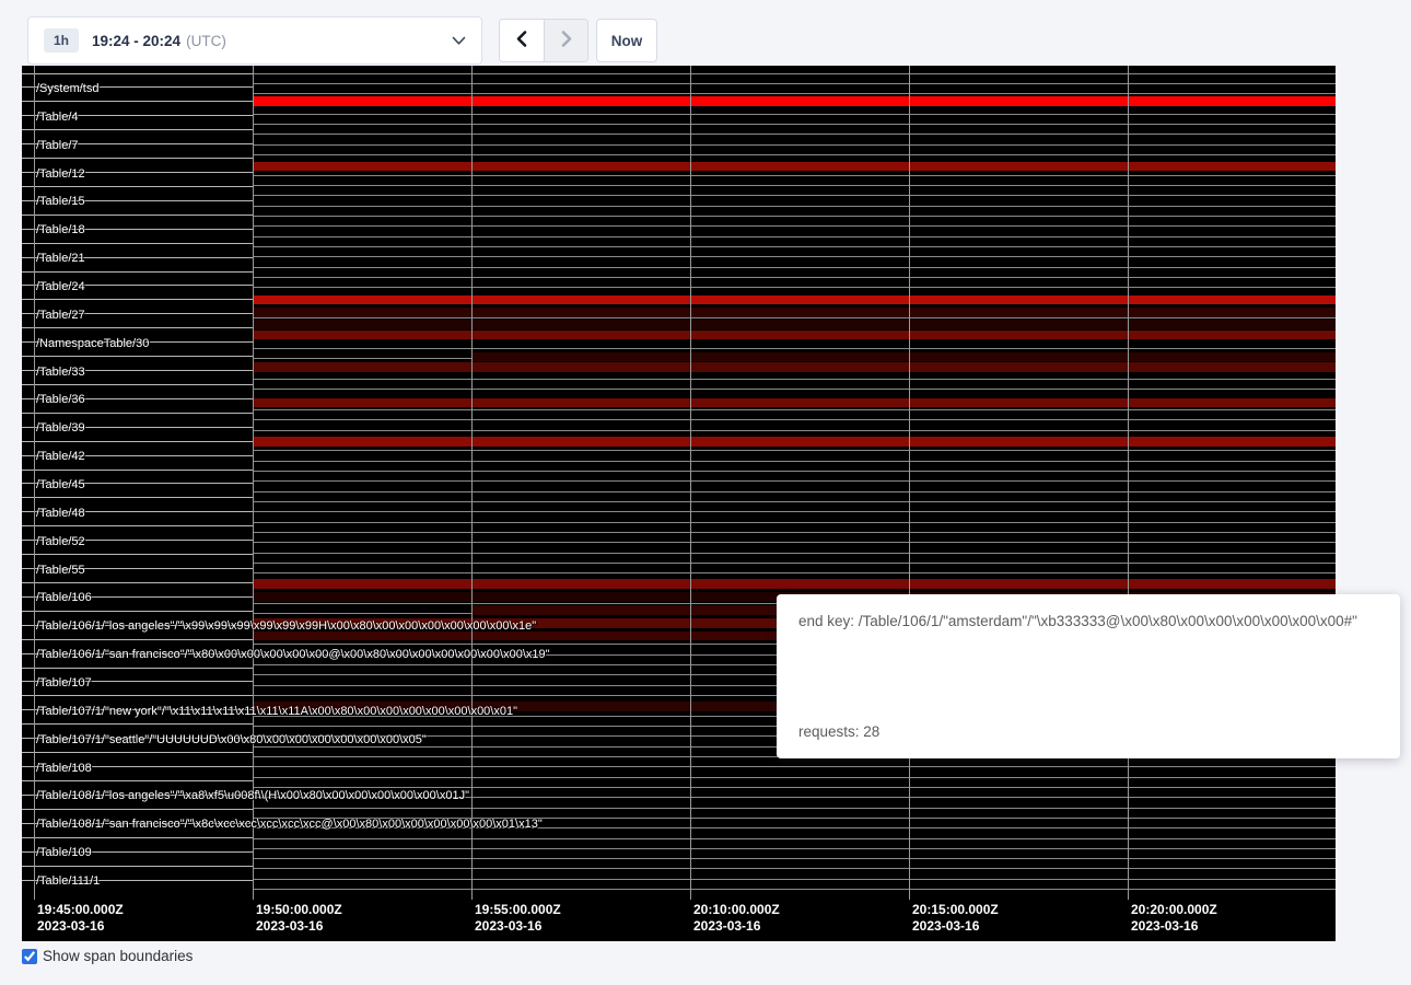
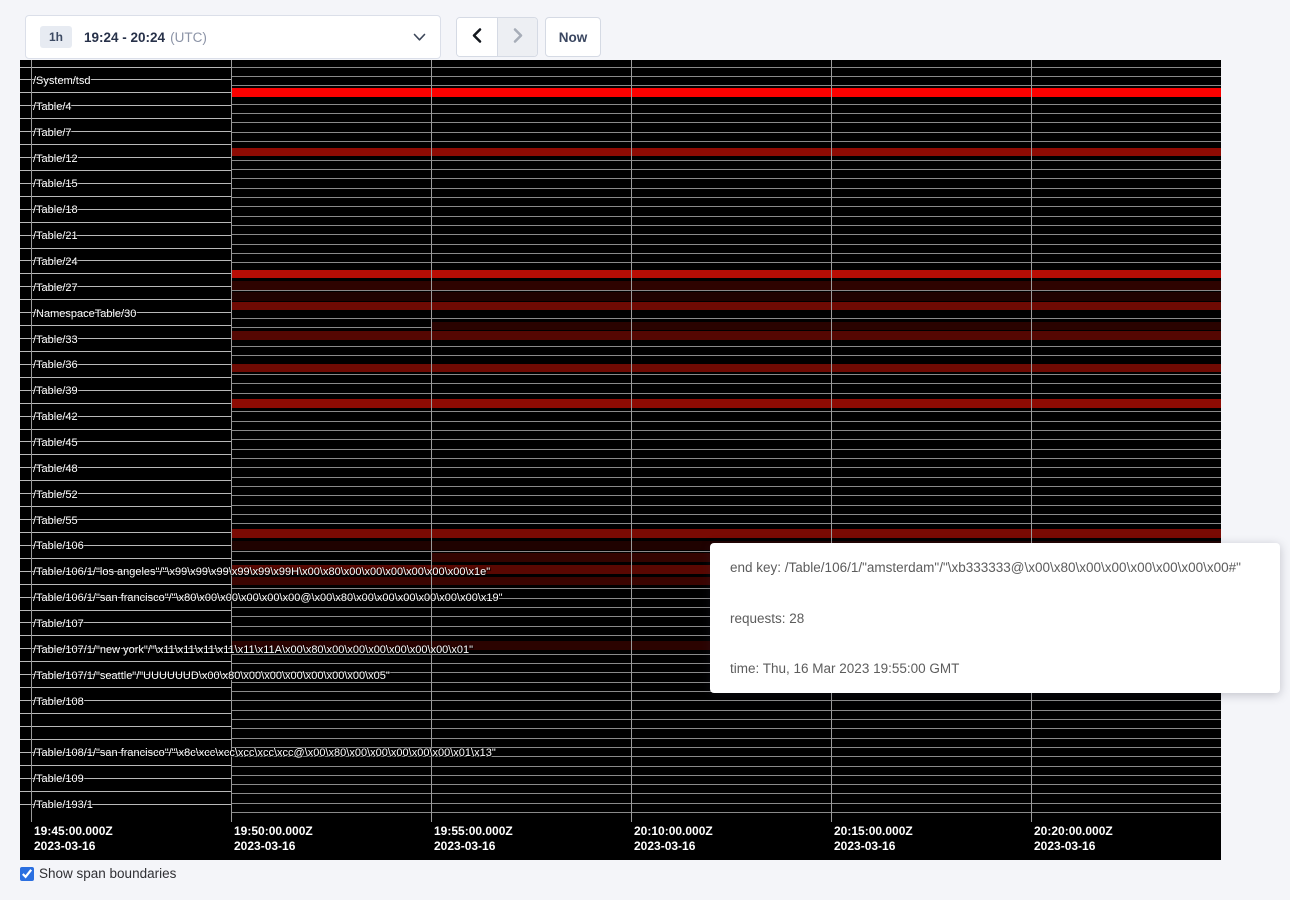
  1h
  19:24 - 20:24
  (UTC)
  Now
  /System/tsd
  /Table/4
  /Table/7
  /Table/12
  /Table/15
  /Table/18
  /Table/21
  /Table/24
  /Table/27
  /NamespaceTable/30
  /Table/33
  /Table/36
  /Table/39
  /Table/42
  /Table/45
  /Table/48
  /Table/52
  /Table/55
  /Table/106
  /Table/106/1/"los angeles"/"\x99\x99\x99\x99\x99\x99H\x00\x80\x00\x00\x00\x00\x00\x00\x1e"
  /Table/106/1/"san francisco"/"\x80\x00\x00\x00\x00\x00@\x00\x80\x00\x00\x00\x00\x00\x00\x19"
  /Table/107
  /Table/107/1/"new york"/"\x11\x11\x11\x11\x11\x11A\x00\x80\x00\x00\x00\x00\x00\x00\x01"
  /Table/107/1/"seattle"/"UUUUUUD\x00\x80\x00\x00\x00\x00\x00\x00\x05"
  /Table/108
- /Table/108/1/"los angeles"/"\xa8\xf5\u008f\\(H\x00\x80\x00\x00\x00\x00\x00\x01J"
  /Table/108/1/"san francisco"/"\x8c\xcc\xcc\xcc\xcc\xcc@\x00\x80\x00\x00\x00\x00\x00\x01\x13"
  /Table/109
- /Table/111/1
+ /Table/193/1
  19:45:00.000Z
  2023-03-16
  19:50:00.000Z
  2023-03-16
  19:55:00.000Z
  2023-03-16
  20:10:00.000Z
  2023-03-16
  20:15:00.000Z
  2023-03-16
  20:20:00.000Z
  2023-03-16
  end key: /Table/106/1/"amsterdam"/"\xb333333@\x00\x80\x00\x00\x00\x00\x00\x00#"
  requests: 28
+ time: Thu, 16 Mar 2023 19:55:00 GMT
  Show span boundaries
